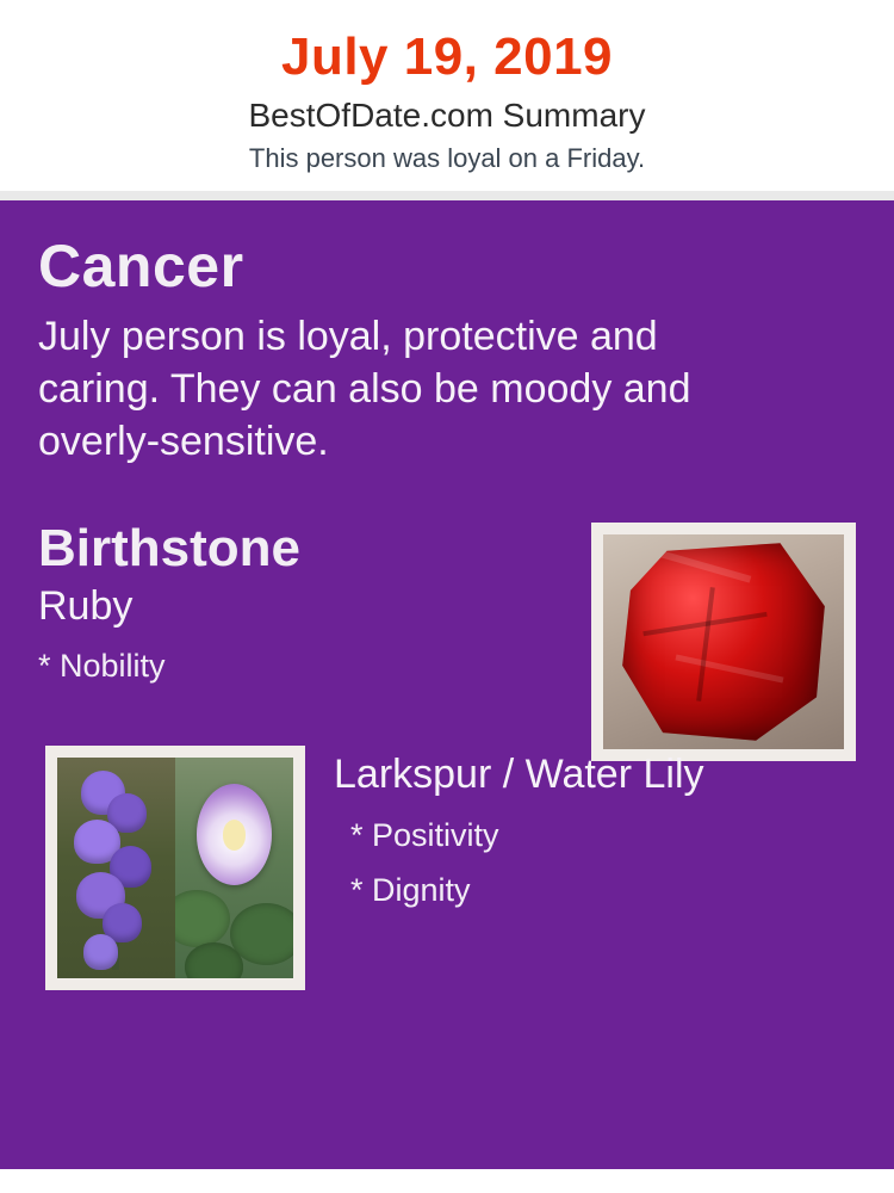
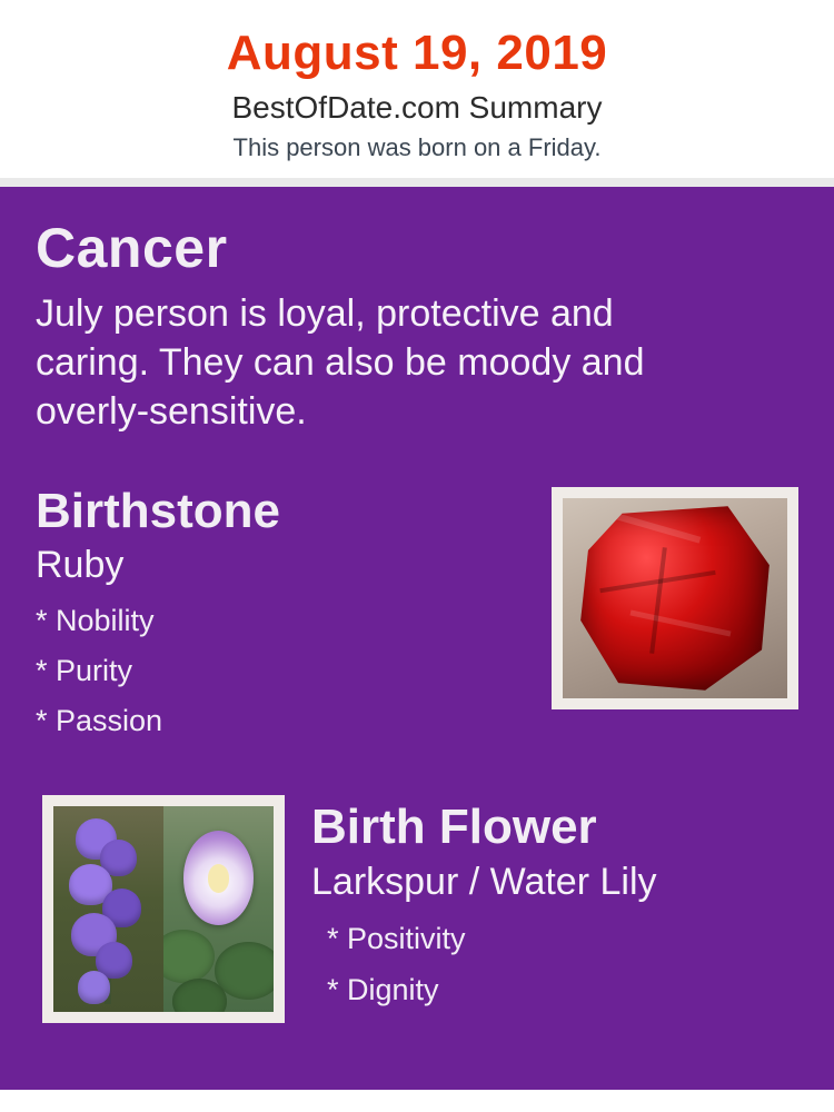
- July 19, 2019
+ August 19, 2019
  BestOfDate.com Summary
- This person was loyal on a Friday.
+ This person was born on a Friday.
  Cancer
  July person is loyal, protective and caring. They can also be moody and overly-sensitive.
  Birthstone
  Ruby
  * Nobility
+ * Purity
+ * Passion
+ Birth Flower
  Larkspur / Water Lily
  * Positivity
  * Dignity
